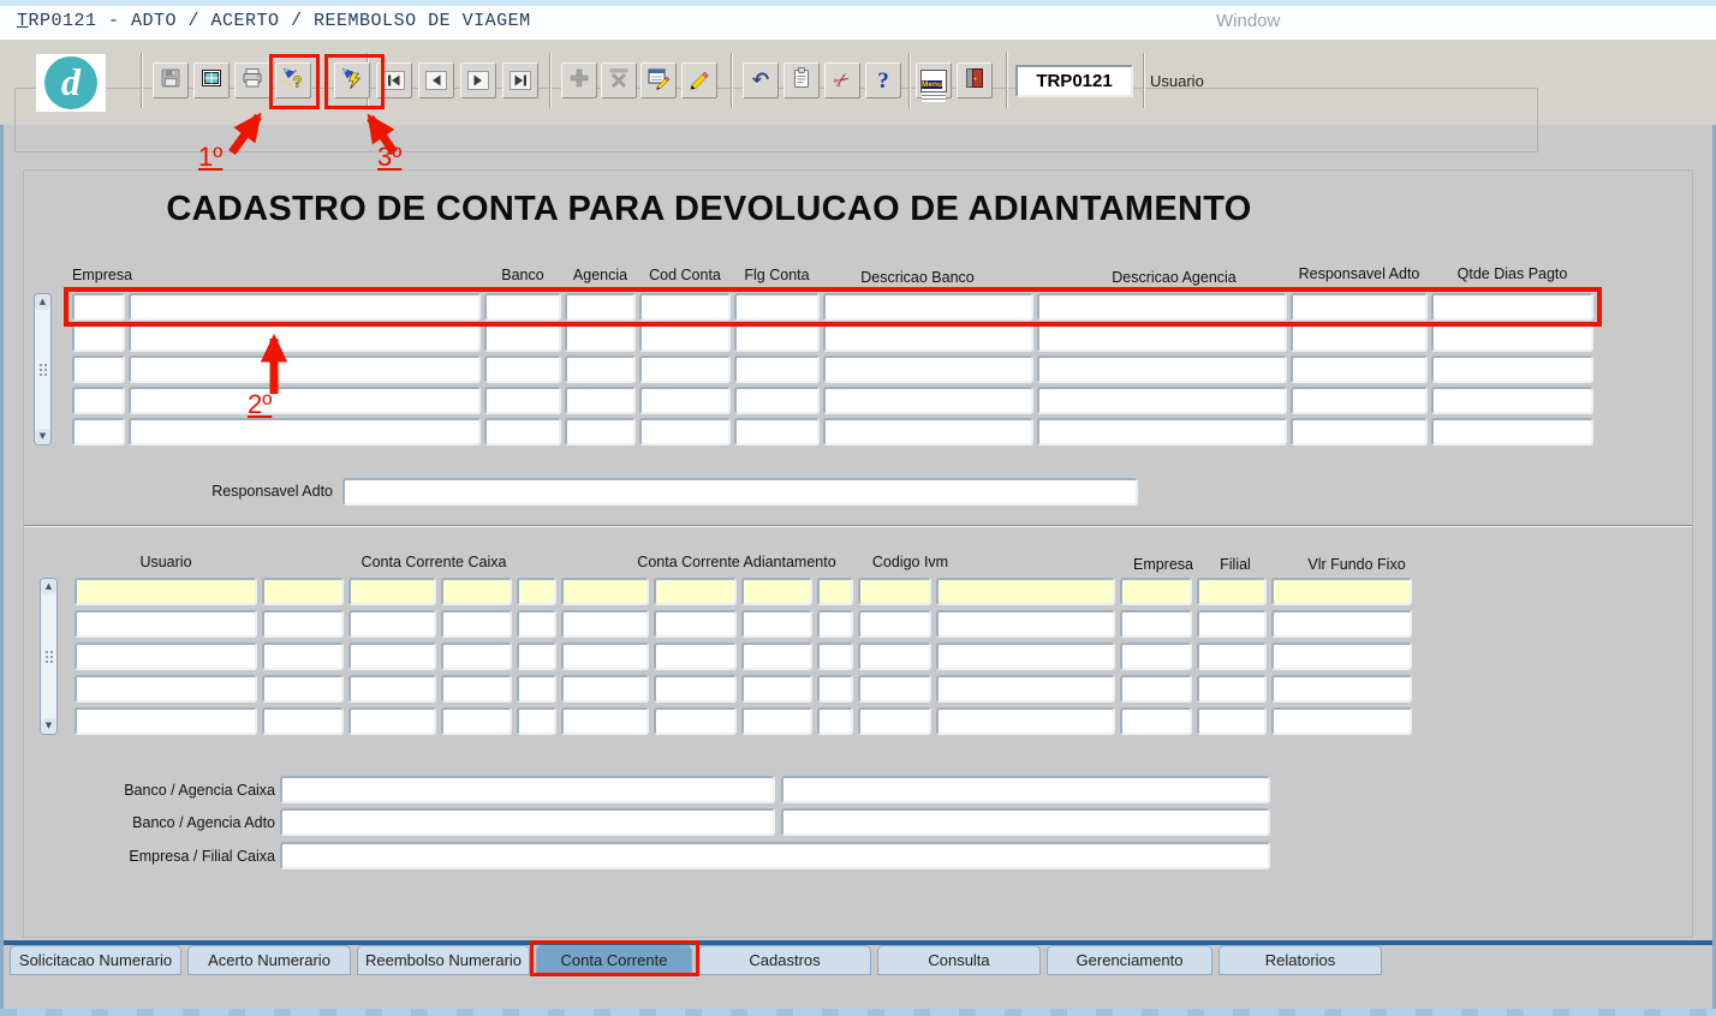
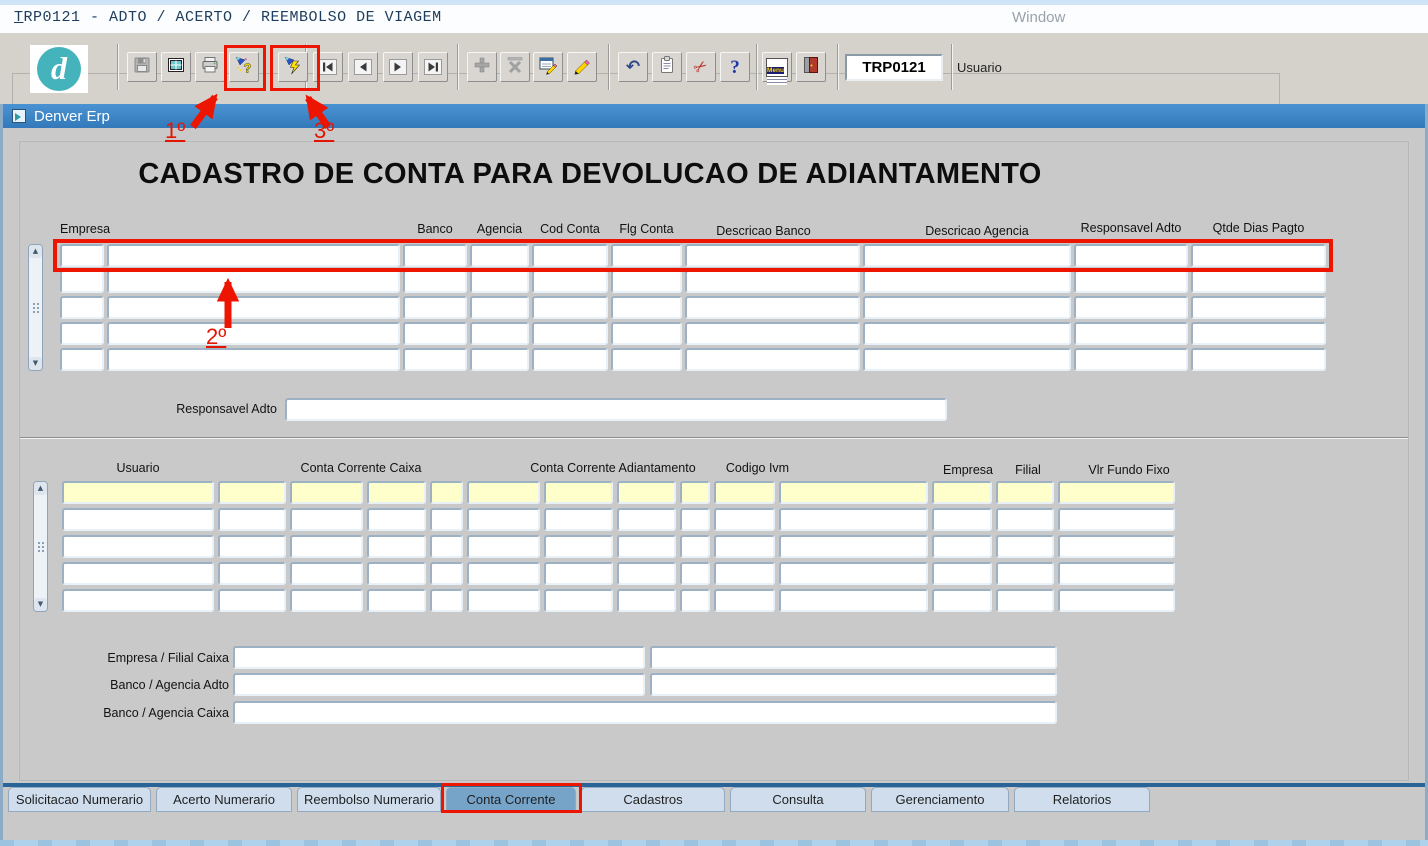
  TRP0121 - ADTO / ACERTO / REEMBOLSO DE VIAGEM
  Window
  d
  ?
  TRP0121
  Usuario
+ Denver Erp
  CADASTRO DE CONTA PARA DEVOLUCAO DE ADIANTAMENTO
  Empresa
  Banco
  Agencia
  Cod Conta
  Flg Conta
  Descricao Banco
  Descricao Agencia
  Responsavel Adto
  Qtde Dias Pagto
  Responsavel Adto
  Usuario
  Conta Corrente Caixa
  Conta Corrente Adiantamento
  Codigo Ivm
  Empresa
  Filial
  Vlr Fundo Fixo
- Banco / Agencia Caixa
+ Empresa / Filial Caixa
  Banco / Agencia Adto
- Empresa / Filial Caixa
+ Banco / Agencia Caixa
  Solicitacao Numerario
  Acerto Numerario
  Reembolso Numerario
  Conta Corrente
  Cadastros
  Consulta
  Gerenciamento
  Relatorios
  1º
  2º
  3º
